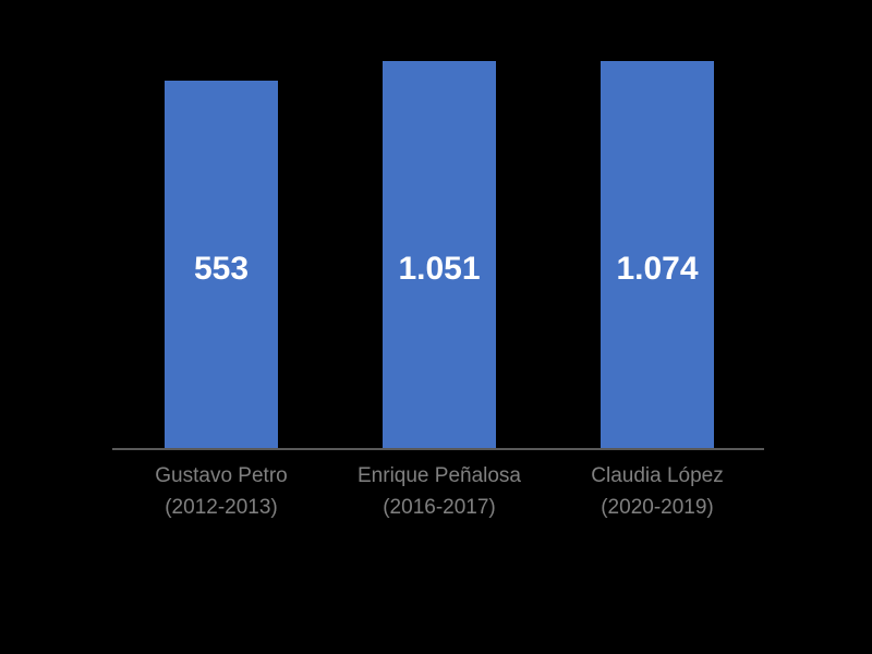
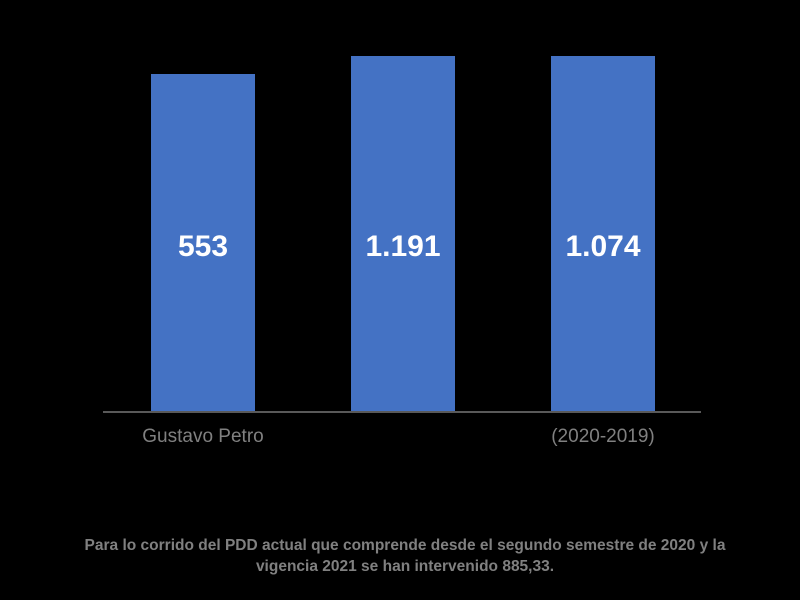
  553
- 1.051
+ 1.191
  1.074
  Gustavo Petro
- (2012-2013)
- Enrique Peñalosa
- (2016-2017)
- Claudia López
  (2020-2019)
+ Para lo corrido del PDD actual que comprende desde el segundo semestre de 2020 y la vigencia 2021 se han intervenido 885,33.
